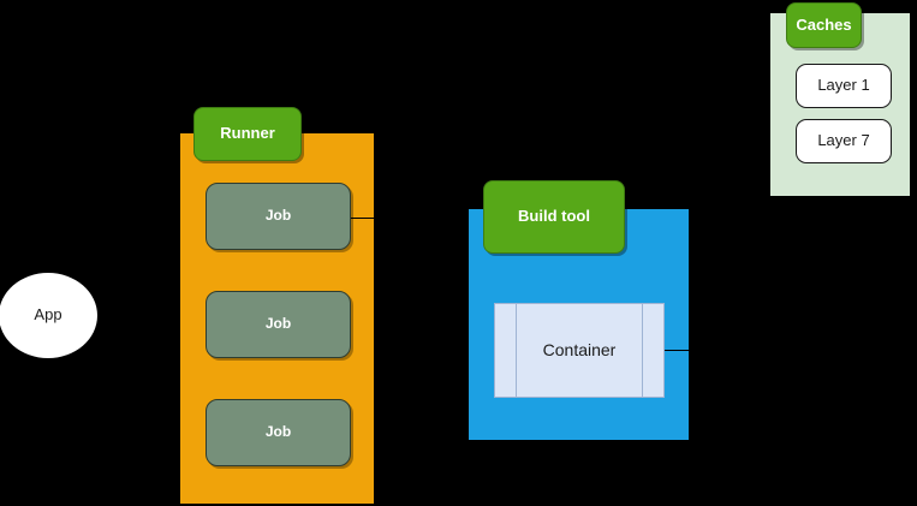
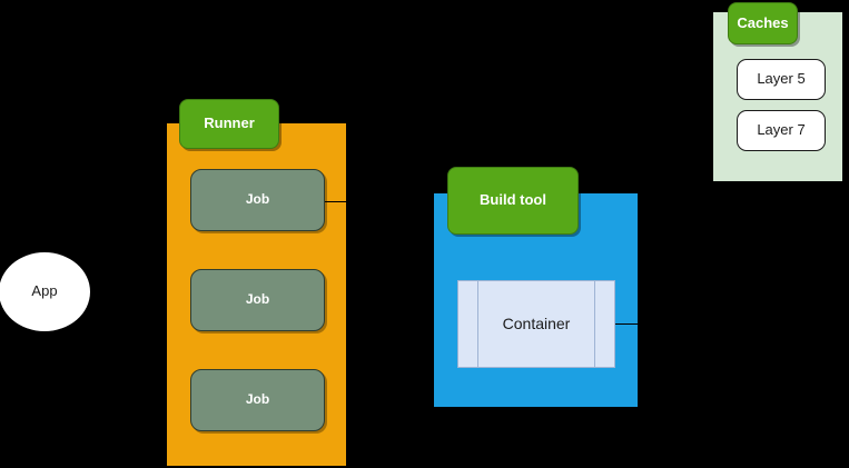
  App
  Job
  Job
  Job
  Runner
  Container
  Build tool
- Layer 1
+ Layer 5
  Layer 7
  Caches
